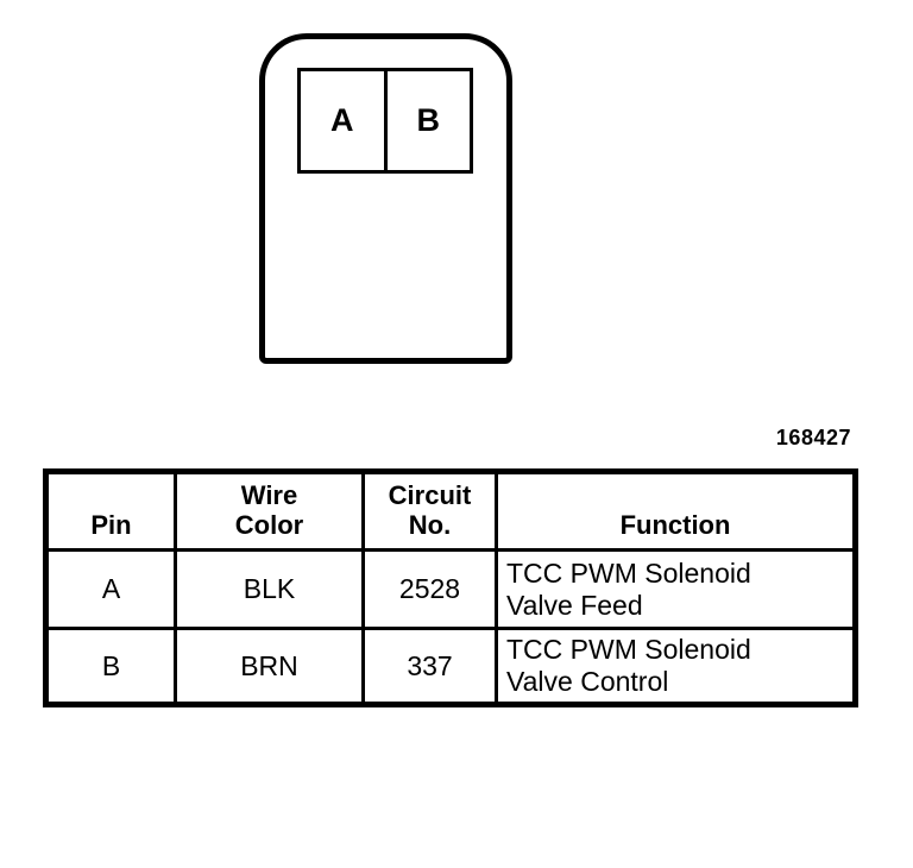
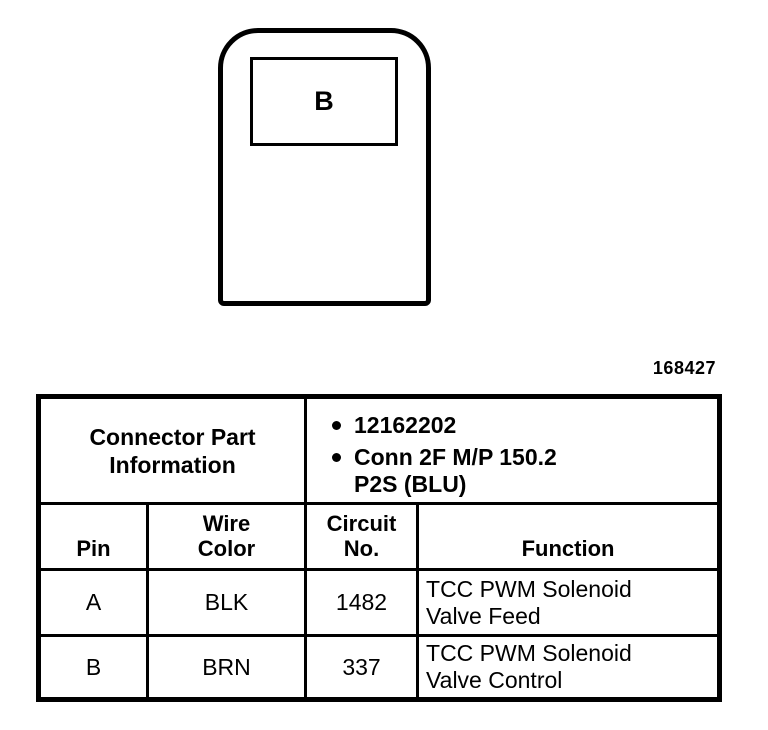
- A
  B
  168427
+ Connector Part Information	12162202 Conn 2F M/P 150.2 P2S (BLU)
  Pin	Wire Color	Circuit No.	Function
- A	BLK	2528	TCC PWM Solenoid Valve Feed
+ A	BLK	1482	TCC PWM Solenoid Valve Feed
  B	BRN	337	TCC PWM Solenoid Valve Control
